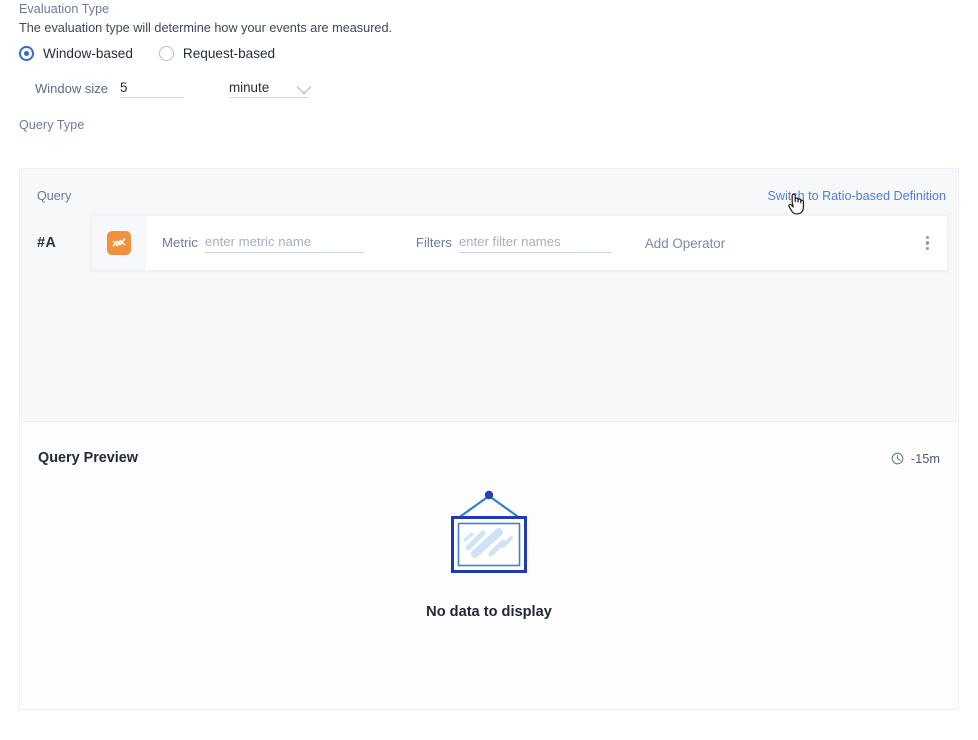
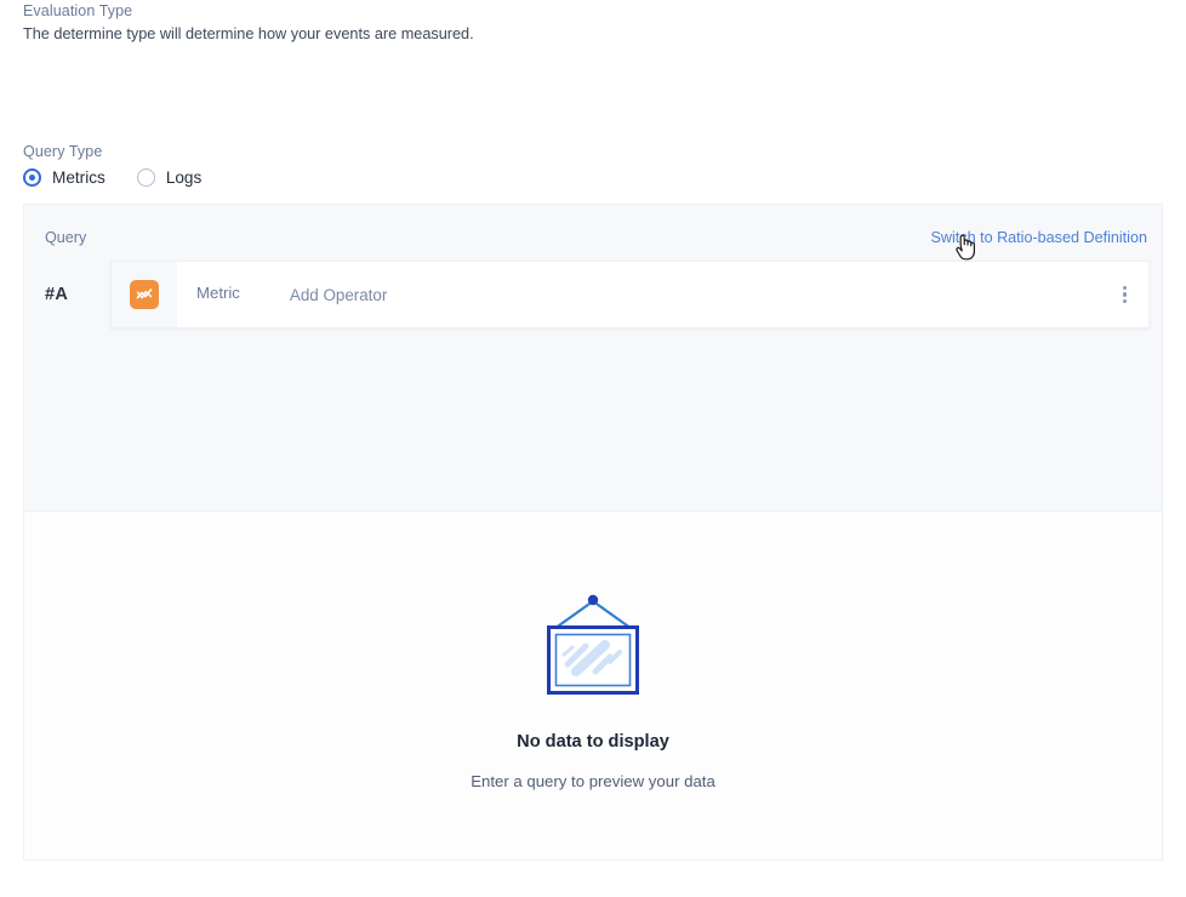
  Evaluation Type
- The evaluation type will determine how your events are measured.
+ The determine type will determine how your events are measured.
- Window-based
- Request-based
- Window size
- 5
- minute
  Query Type
+ Metrics
+ Logs
  Query
  Swith to Ratio-based Definition
  #A
  Metric
- enter metric name
- Filters
- enter filter names
  Add Operator
- Query Preview
- -15m
  No data to display
+ Enter a query to preview your data
